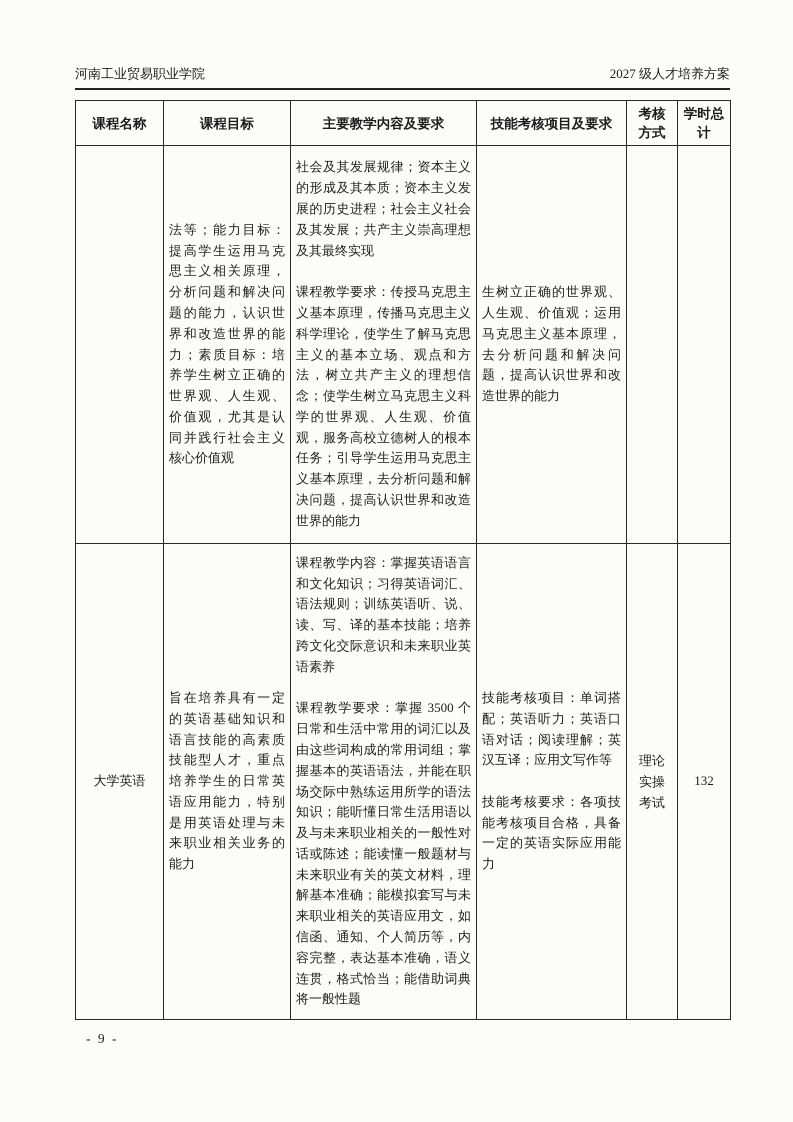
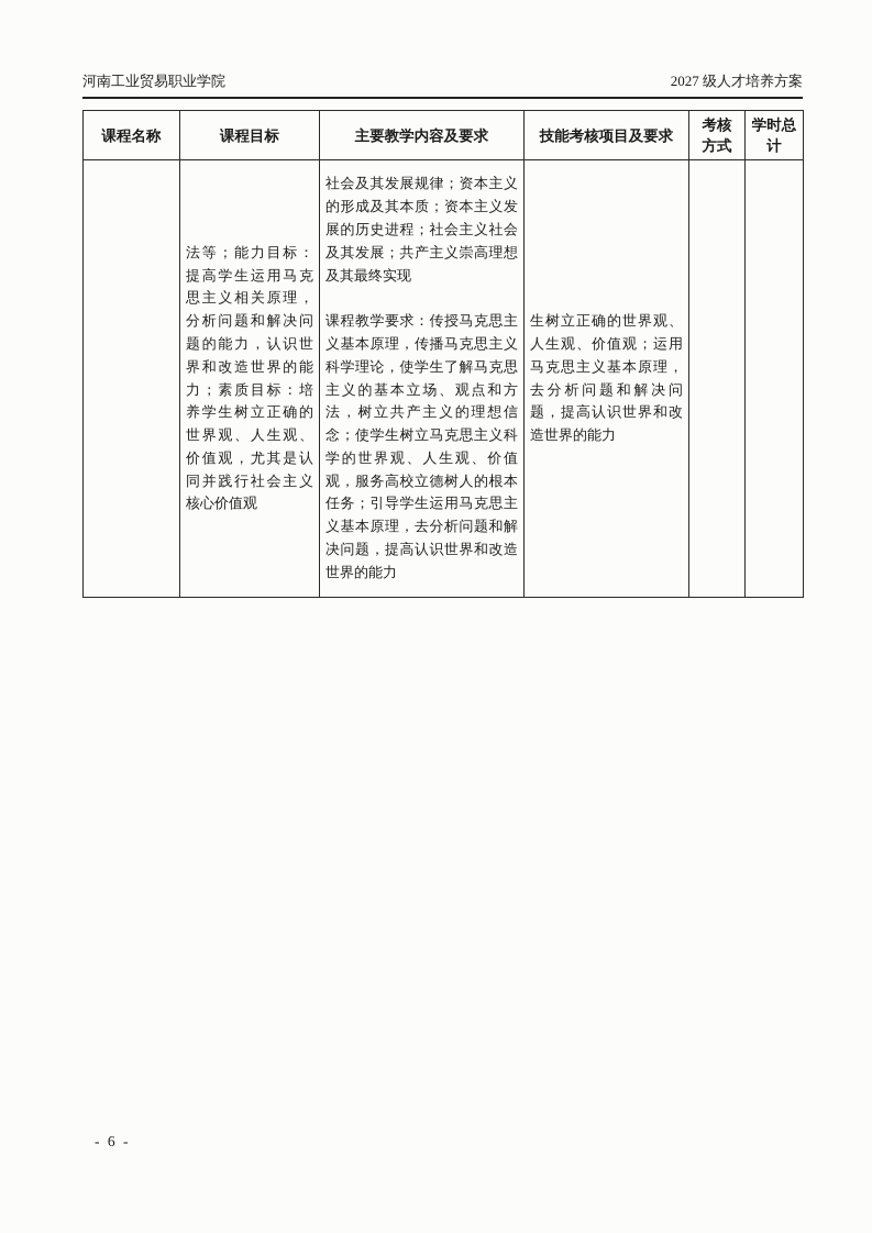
  河南工业贸易职业学院
  2027 级人才培养方案
  课程名称	课程目标	主要教学内容及要求	技能考核项目及要求	考核方式	学时总计
  	法等；能力目标：提高学生运用马克思主义相关原理，分析问题和解决问题的能力，认识世界和改造世界的能力；素质目标：培养学生树立正确的世界观、人生观、价值观，尤其是认同并践行社会主义核心价值观	社会及其发展规律；资本主义的形成及其本质；资本主义发展的历史进程；社会主义社会及其发展；共产主义崇高理想及其最终实现 课程教学要求：传授马克思主义基本原理，传播马克思主义科学理论，使学生了解马克思主义的基本立场、观点和方法，树立共产主义的理想信念；使学生树立马克思主义科学的世界观、人生观、价值观，服务高校立德树人的根本任务；引导学生运用马克思主义基本原理，去分析问题和解决问题，提高认识世界和改造世界的能力	生树立正确的世界观、人生观、价值观；运用马克思主义基本原理，去分析问题和解决问题，提高认识世界和改造世界的能力
- 大学英语	旨在培养具有一定的英语基础知识和语言技能的高素质技能型人才，重点培养学生的日常英语应用能力，特别是用英语处理与未来职业相关业务的能力	课程教学内容：掌握英语语言和文化知识；习得英语词汇、语法规则；训练英语听、说、读、写、译的基本技能；培养跨文化交际意识和未来职业英语素养 课程教学要求：掌握 3500 个日常和生活中常用的词汇以及由这些词构成的常用词组；掌握基本的英语语法，并能在职场交际中熟练运用所学的语法知识；能听懂日常生活用语以及与未来职业相关的一般性对话或陈述；能读懂一般题材与未来职业有关的英文材料，理解基本准确；能模拟套写与未来职业相关的英语应用文，如信函、通知、个人简历等，内容完整，表达基本准确，语义连贯，格式恰当；能借助词典将一般性题	技能考核项目：单词搭配；英语听力；英语口语对话；阅读理解；英汉互译；应用文写作等 技能考核要求：各项技能考核项目合格，具备一定的英语实际应用能力	理论实操考试	132
- - 9 -
+ - 6 -
